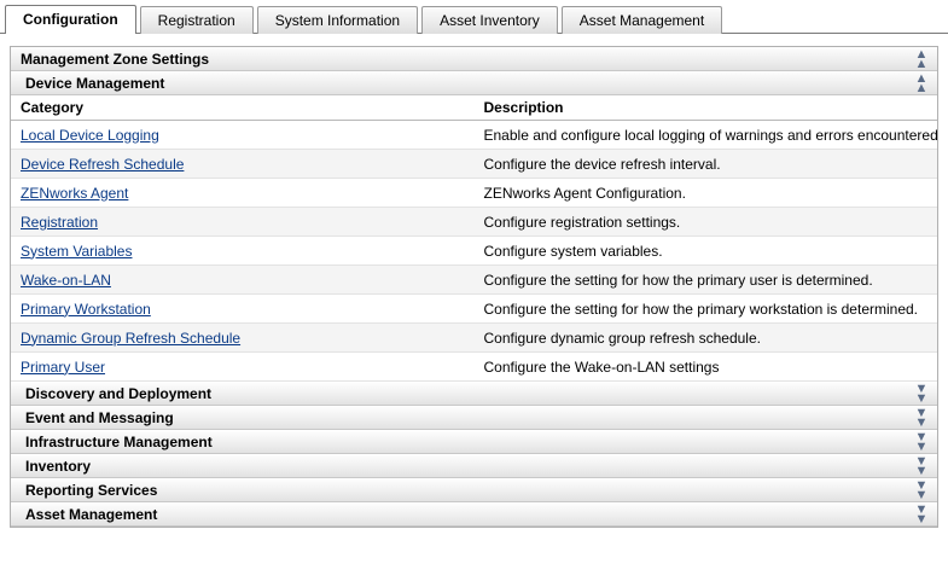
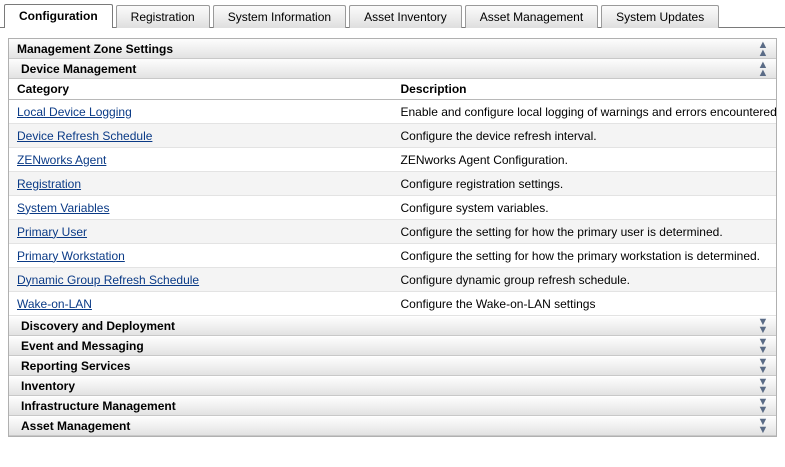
  Configuration
  Registration
  System Information
  Asset Inventory
  Asset Management
+ System Updates
  Management Zone Settings
  ▲
  ▲
  Device Management
  ▲
  ▲
  Category	Description
  Local Device Logging	Enable and configure local logging of warnings and errors encountered
  Device Refresh Schedule	Configure the device refresh interval.
  ZENworks Agent	ZENworks Agent Configuration.
  Registration	Configure registration settings.
  System Variables	Configure system variables.
- Wake-on-LAN	Configure the setting for how the primary user is determined.
+ Primary User	Configure the setting for how the primary user is determined.
  Primary Workstation	Configure the setting for how the primary workstation is determined.
  Dynamic Group Refresh Schedule	Configure dynamic group refresh schedule.
- Primary User	Configure the Wake-on-LAN settings
+ Wake-on-LAN	Configure the Wake-on-LAN settings
  Discovery and Deployment
  ▼
  ▼
  Event and Messaging
  ▼
  ▼
- Infrastructure Management
+ Reporting Services
  ▼
  ▼
  Inventory
  ▼
  ▼
- Reporting Services
+ Infrastructure Management
  ▼
  ▼
  Asset Management
  ▼
  ▼
